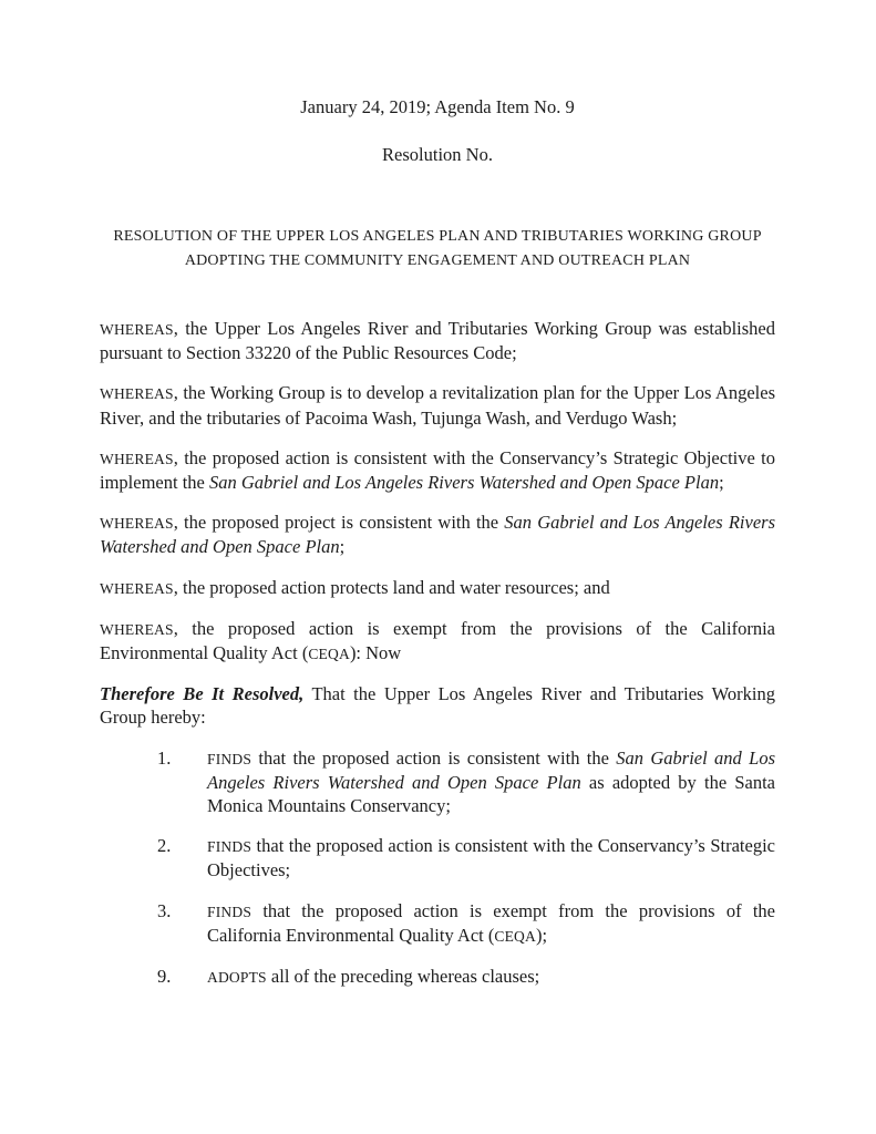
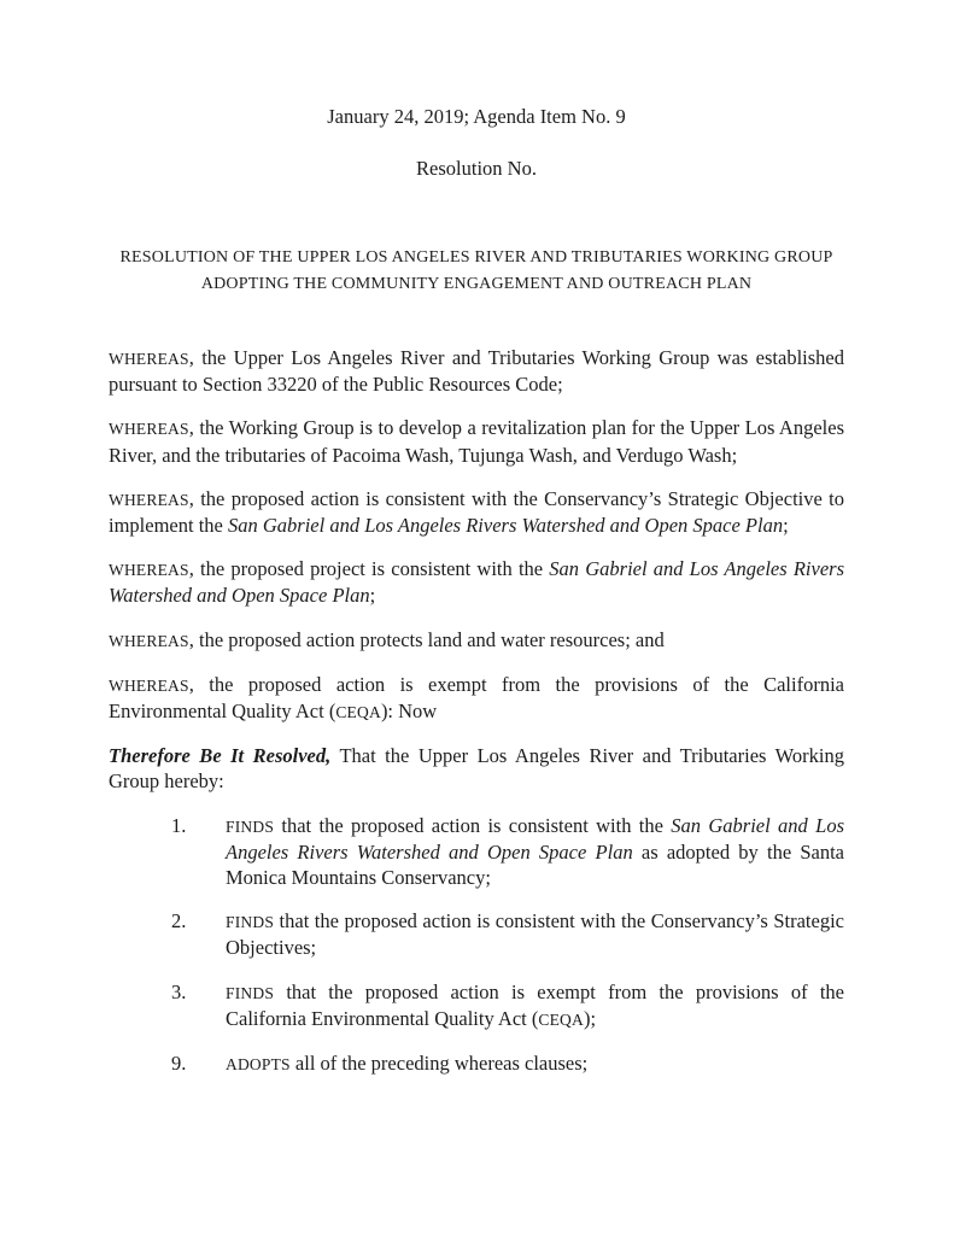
  January 24, 2019; Agenda Item No. 9
  Resolution No.
- RESOLUTION OF THE UPPER LOS ANGELES PLAN AND TRIBUTARIES WORKING GROUP
+ RESOLUTION OF THE UPPER LOS ANGELES RIVER AND TRIBUTARIES WORKING GROUP
  ADOPTING THE COMMUNITY ENGAGEMENT AND OUTREACH PLAN
  WHEREAS, the Upper Los Angeles River and Tributaries Working Group was established pursuant to Section 33220 of the Public Resources Code;
  WHEREAS, the Working Group is to develop a revitalization plan for the Upper Los Angeles River, and the tributaries of Pacoima Wash, Tujunga Wash, and Verdugo Wash;
  WHEREAS, the proposed action is consistent with the Conservancy’s Strategic Objective to implement the San Gabriel and Los Angeles Rivers Watershed and Open Space Plan;
  WHEREAS, the proposed project is consistent with the San Gabriel and Los Angeles Rivers Watershed and Open Space Plan;
  WHEREAS, the proposed action protects land and water resources; and
  WHEREAS, the proposed action is exempt from the provisions of the California Environmental Quality Act (CEQA): Now
  Therefore Be It Resolved, That the Upper Los Angeles River and Tributaries Working Group hereby:
  1.
  FINDS that the proposed action is consistent with the San Gabriel and Los Angeles Rivers Watershed and Open Space Plan as adopted by the Santa Monica Mountains Conservancy;
  2.
  FINDS that the proposed action is consistent with the Conservancy’s Strategic Objectives;
  3.
  FINDS that the proposed action is exempt from the provisions of the California Environmental Quality Act (CEQA);
  9.
  ADOPTS all of the preceding whereas clauses;
